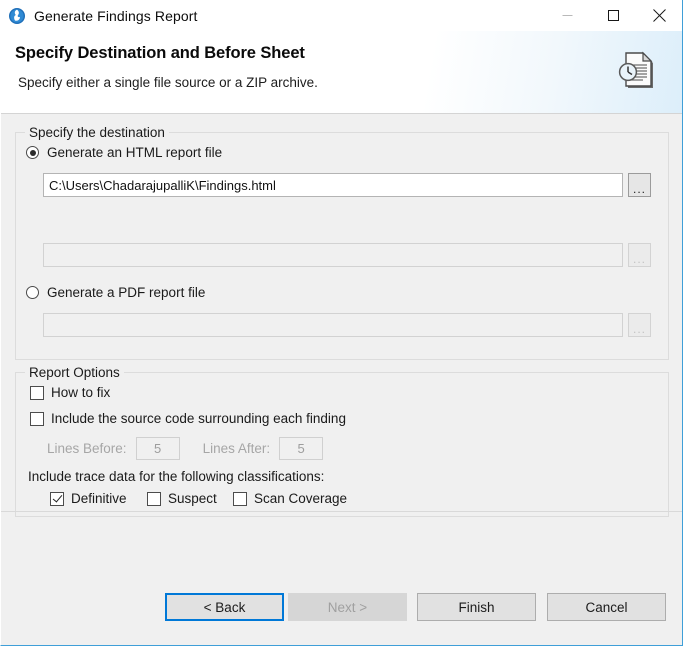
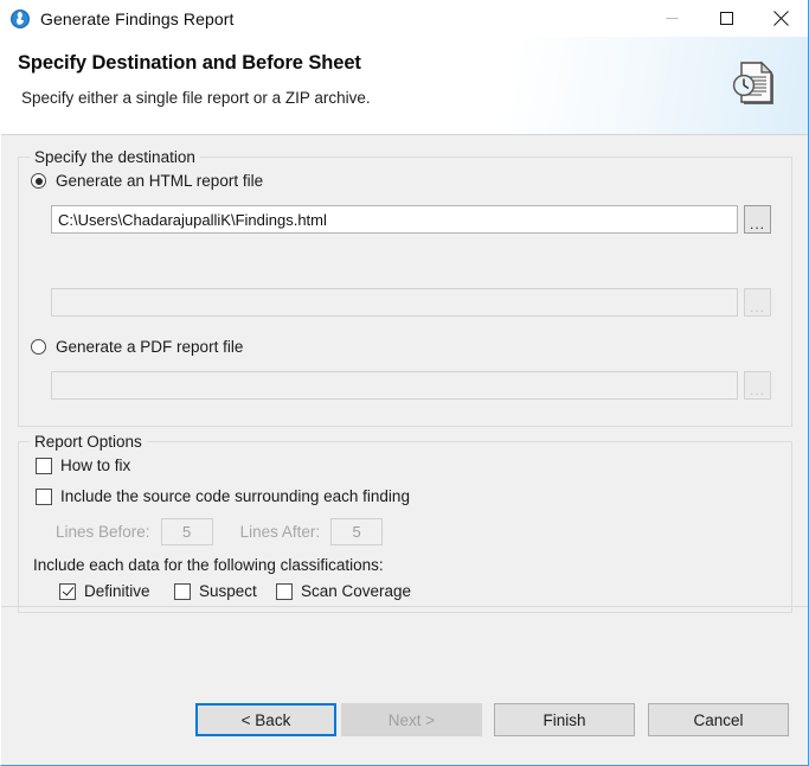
  Generate Findings Report
  Specify Destination and Before Sheet
- Specify either a single file source or a ZIP archive.
+ Specify either a single file report or a ZIP archive.
  Specify the destination
  Generate an HTML report file
  C:\Users\ChadarajupalliK\Findings.html
  ...
  ...
  Generate a PDF report file
  ...
  Report Options
  How to fix
  Include the source code surrounding each finding
  Lines Before:
  5
  Lines After:
  5
- Include trace data for the following classifications:
+ Include each data for the following classifications:
  Definitive
  Suspect
  Scan Coverage
  < Back
  Next >
  Finish
  Cancel
